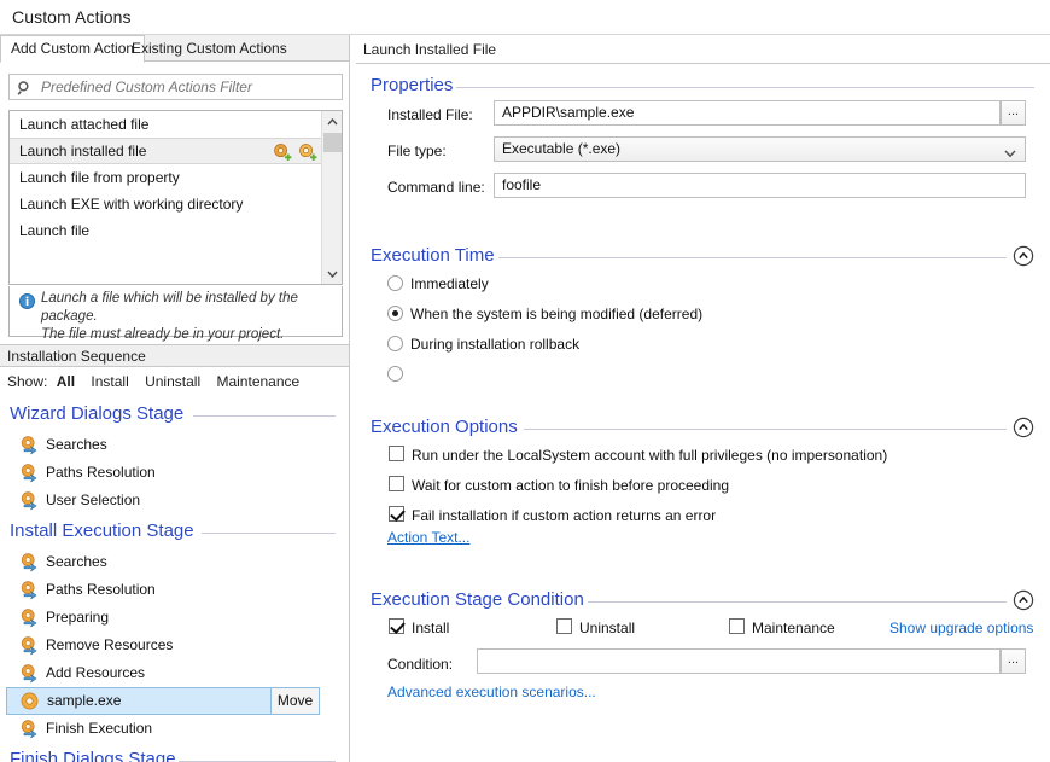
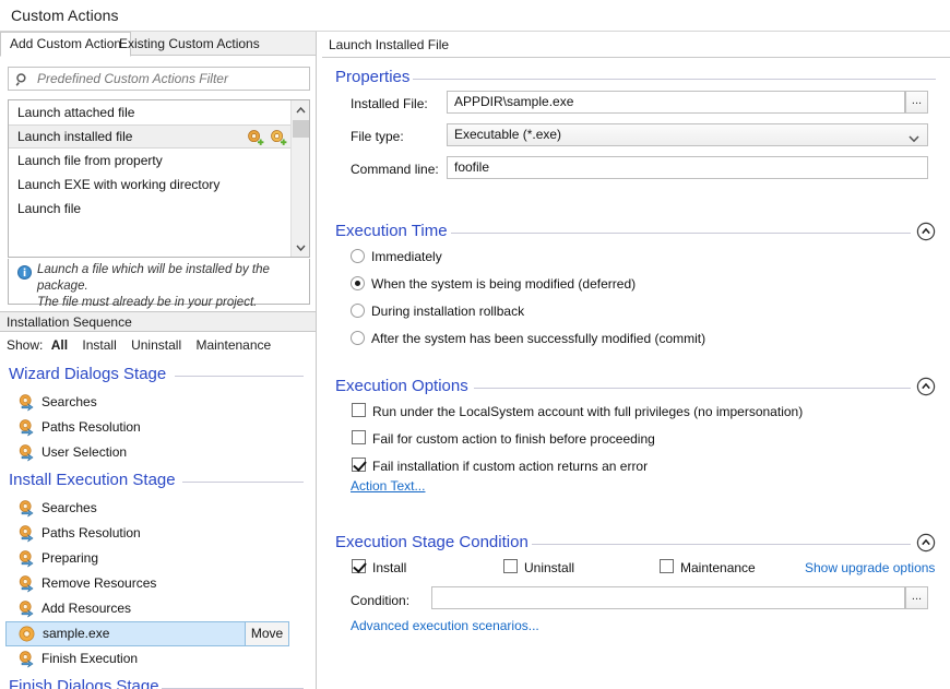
  Custom Actions
  Add Custom Action
  Existing Custom Actions
  Predefined Custom Actions Filter
  Launch attached file
  Launch installed file
  Launch file from property
  Launch EXE with working directory
  Launch file
  Launch a file which will be installed by the package.
  The file must already be in your project.
  Installation Sequence
  Show: All Install Uninstall Maintenance
  Wizard Dialogs Stage
  Searches
  Paths Resolution
  User Selection
  Install Execution Stage
  Searches
  Paths Resolution
  Preparing
  Remove Resources
  Add Resources
  sample.exe
  Move
  Finish Execution
  Finish Dialogs Stage
  Launch Installed File
  Properties
  Installed File:
  APPDIR\sample.exe
  ...
  File type:
  Executable (*.exe)
  Command line:
  foofile
  Execution Time
  Immediately
  When the system is being modified (deferred)
  During installation rollback
+ After the system has been successfully modified (commit)
  Execution Options
  Run under the LocalSystem account with full privileges (no impersonation)
- Wait for custom action to finish before proceeding
+ Fail for custom action to finish before proceeding
  Fail installation if custom action returns an error
  Action Text...
  Execution Stage Condition
  Install
  Uninstall
  Maintenance
  Show upgrade options
  Condition:
  ...
  Advanced execution scenarios...
